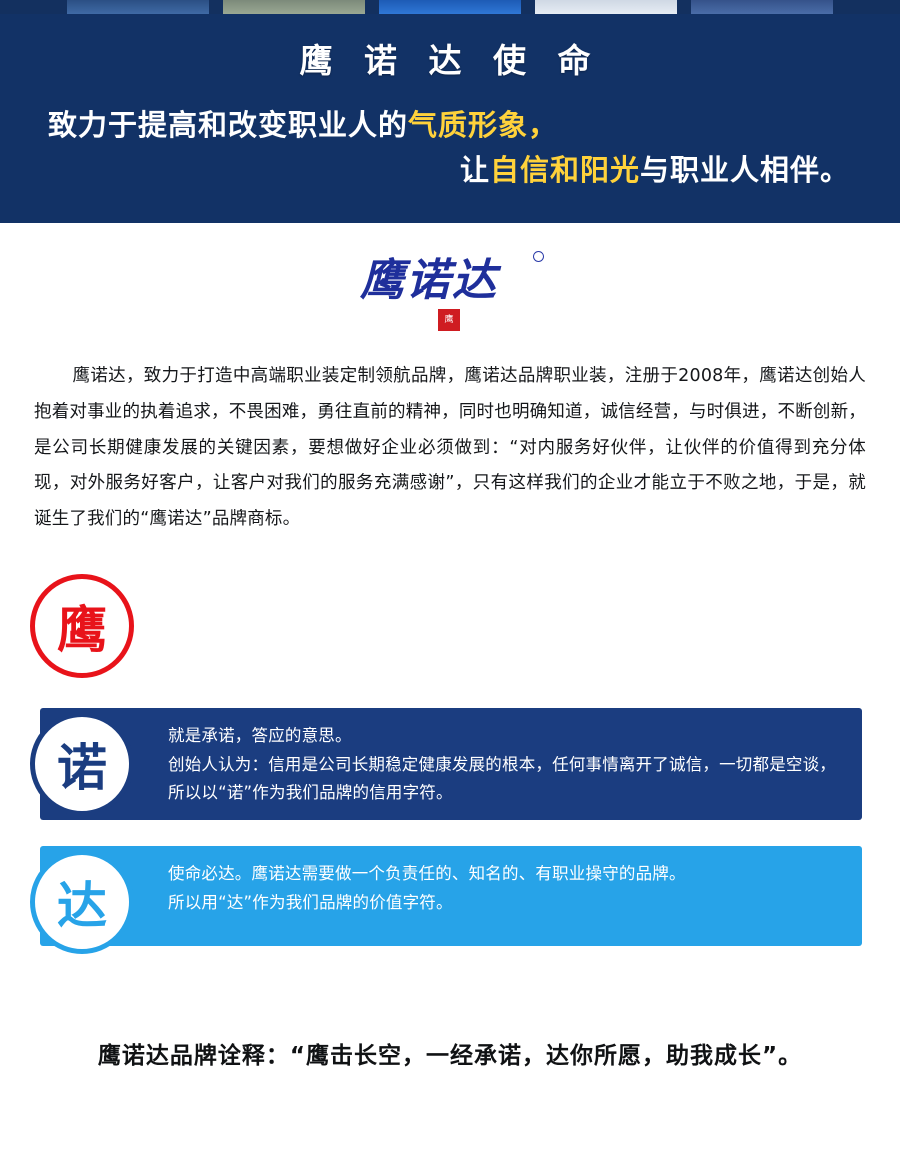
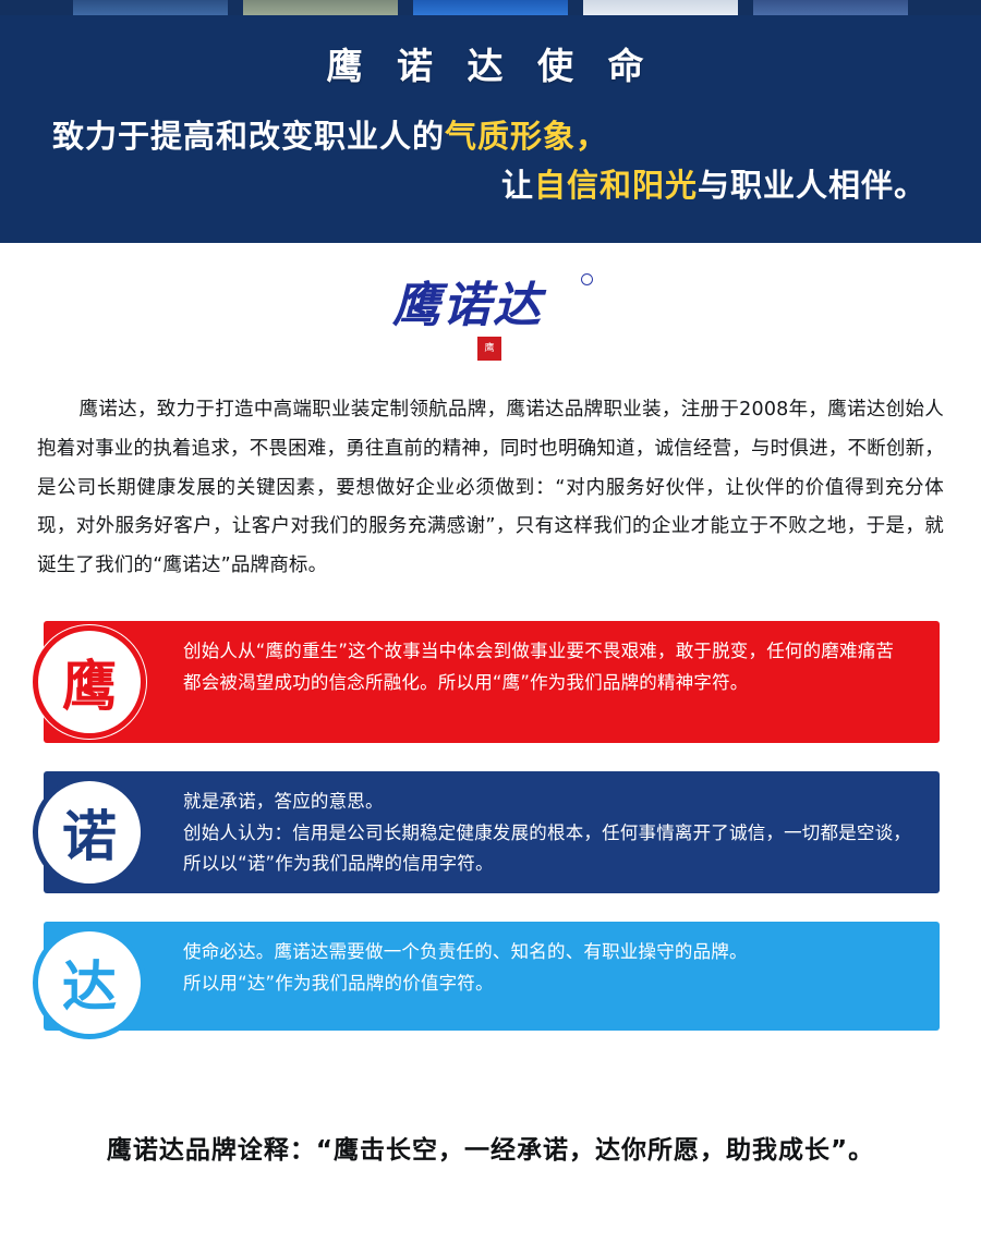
  鹰 诺 达 使 命
  致力于提高和改变职业人的气质形象，
  让自信和阳光与职业人相伴。
  鹰诺达
  鹰
  鹰诺达，致力于打造中高端职业装定制领航品牌，鹰诺达品牌职业装，注册于2008年，鹰诺达创始人抱着对事业的执着追求，不畏困难，勇往直前的精神，同时也明确知道，诚信经营，与时俱进，不断创新，是公司长期健康发展的关键因素，要想做好企业必须做到：“对内服务好伙伴，让伙伴的价值得到充分体现，对外服务好客户，让客户对我们的服务充满感谢”，只有这样我们的企业才能立于不败之地，于是，就诞生了我们的“鹰诺达”品牌商标。
+ 创始人从“鹰的重生”这个故事当中体会到做事业要不畏艰难，敢于脱变，任何的磨难痛苦都会被渴望成功的信念所融化。所以用“鹰”作为我们品牌的精神字符。
  鹰
  就是承诺，答应的意思。
  创始人认为：信用是公司长期稳定健康发展的根本，任何事情离开了诚信，一切都是空谈，所以以“诺”作为我们品牌的信用字符。
  诺
  使命必达。鹰诺达需要做一个负责任的、知名的、有职业操守的品牌。
  所以用“达”作为我们品牌的价值字符。
  达
  鹰诺达品牌诠释：“鹰击长空，一经承诺，达你所愿，助我成长”。
